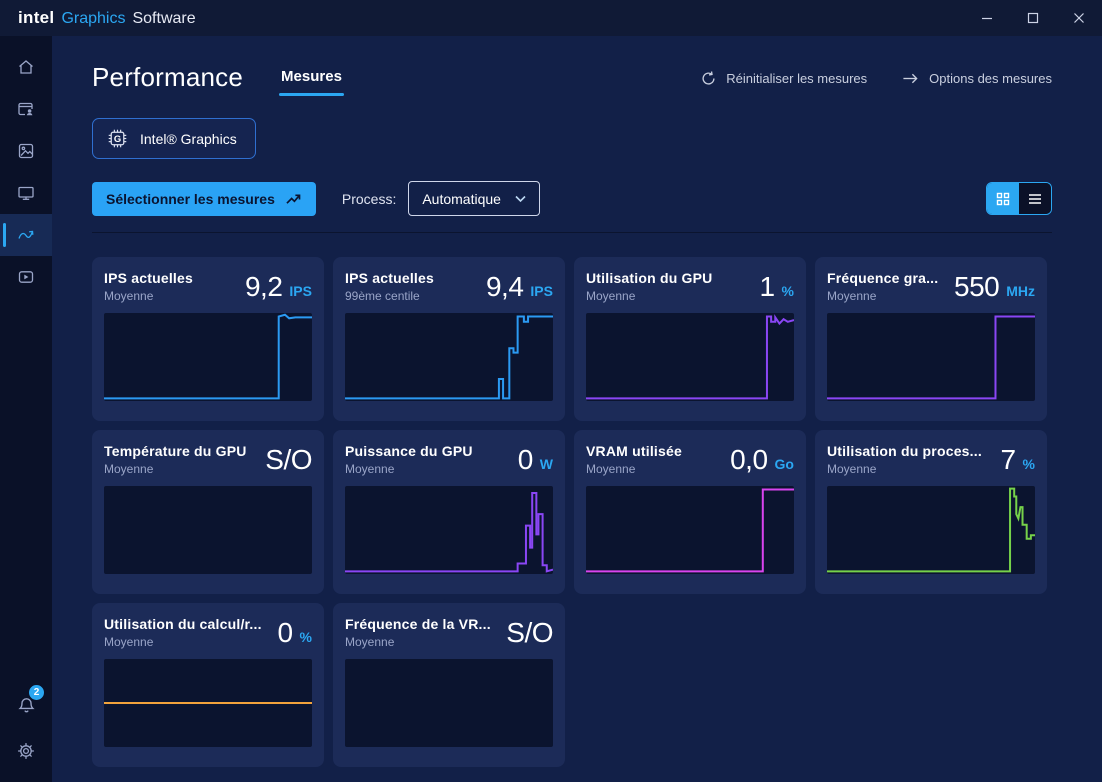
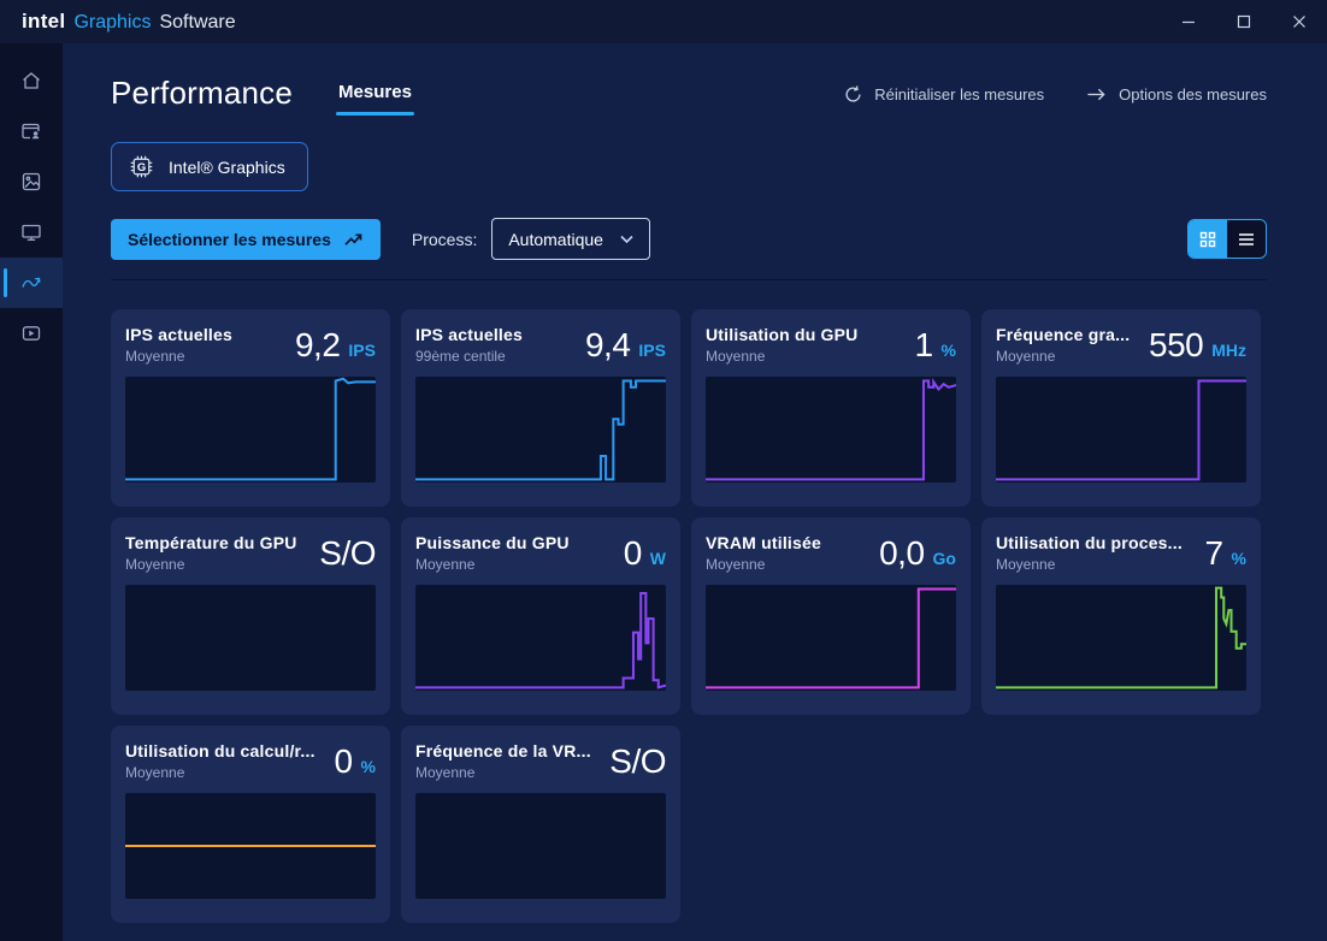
  intel
  Graphics
  Software
- 2
  Performance
  Mesures
  Réinitialiser les mesures
  Options des mesures
  G
  Intel® Graphics
  Sélectionner les mesures
  Process:
  Automatique
  IPS actuelles
  Moyenne
  9,2
  IPS
  IPS actuelles
  99ème centile
  9,4
  IPS
  Utilisation du GPU
  Moyenne
  1
  %
  Fréquence gra...
  Moyenne
  550
  MHz
  Température du GPU
  Moyenne
  S/O
  Puissance du GPU
  Moyenne
  0
  W
  VRAM utilisée
  Moyenne
  0,0
  Go
  Utilisation du proces...
  Moyenne
  7
  %
  Utilisation du calcul/r...
  Moyenne
  0
  %
  Fréquence de la VR...
  Moyenne
  S/O
